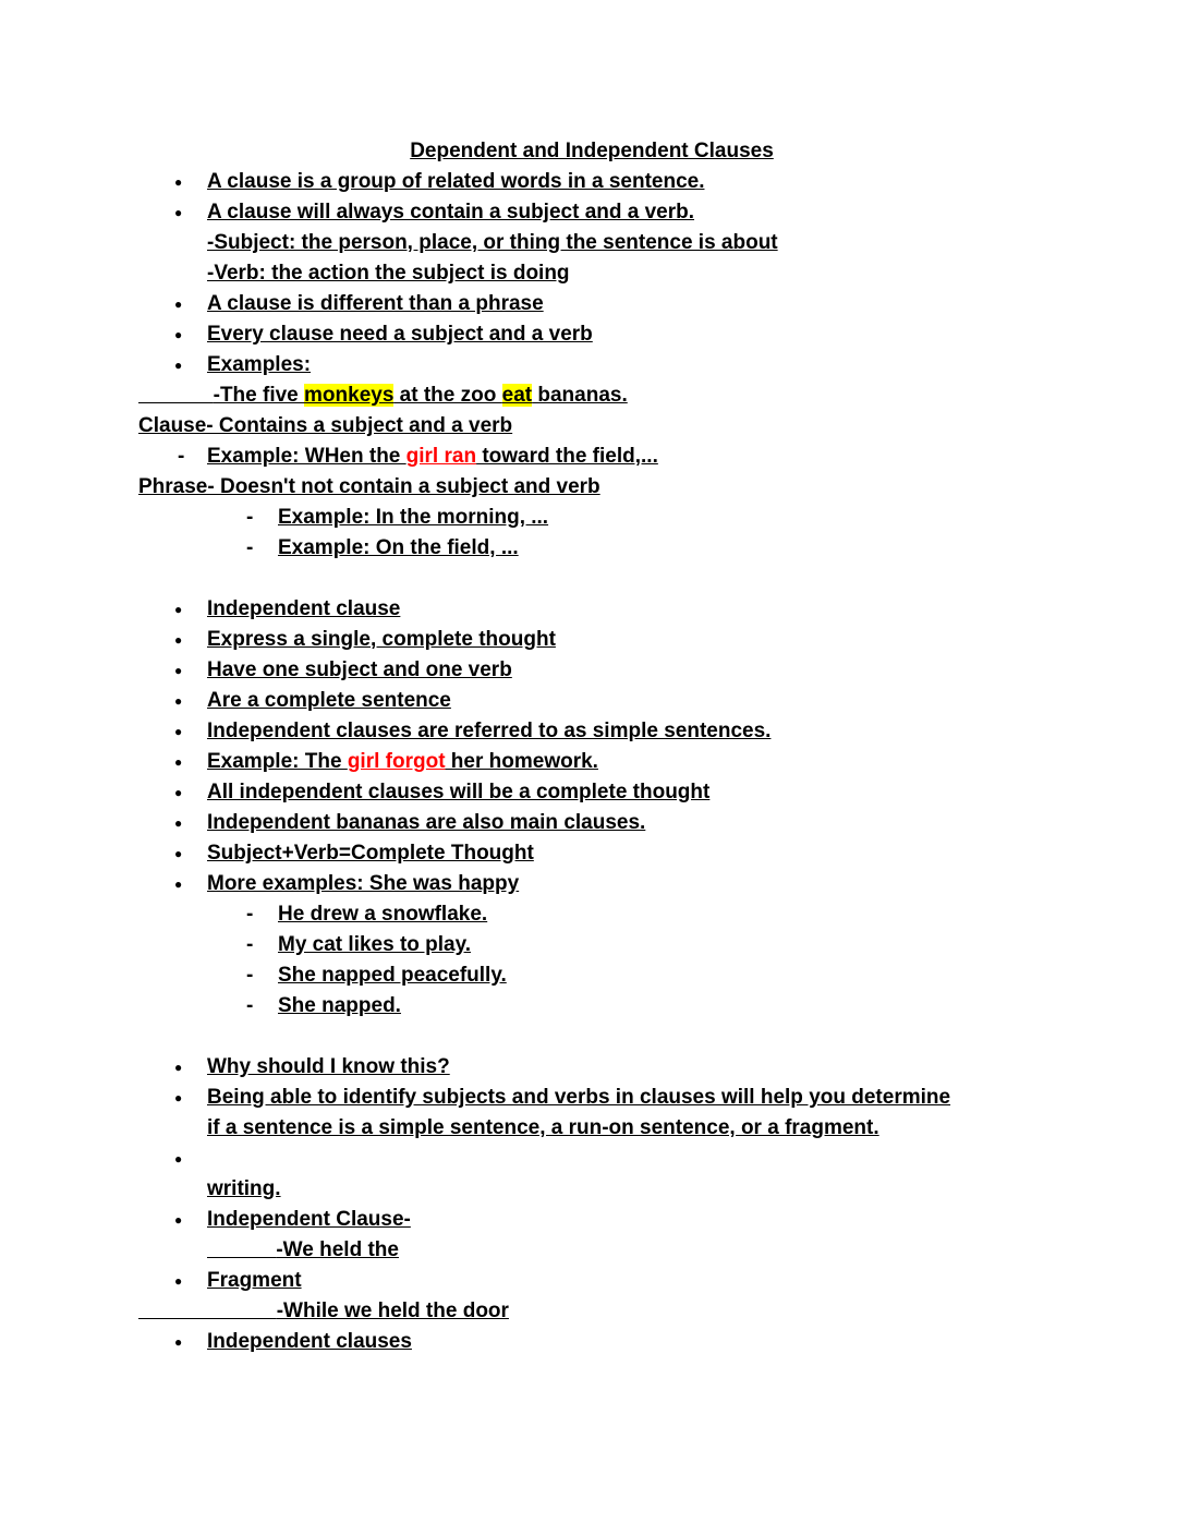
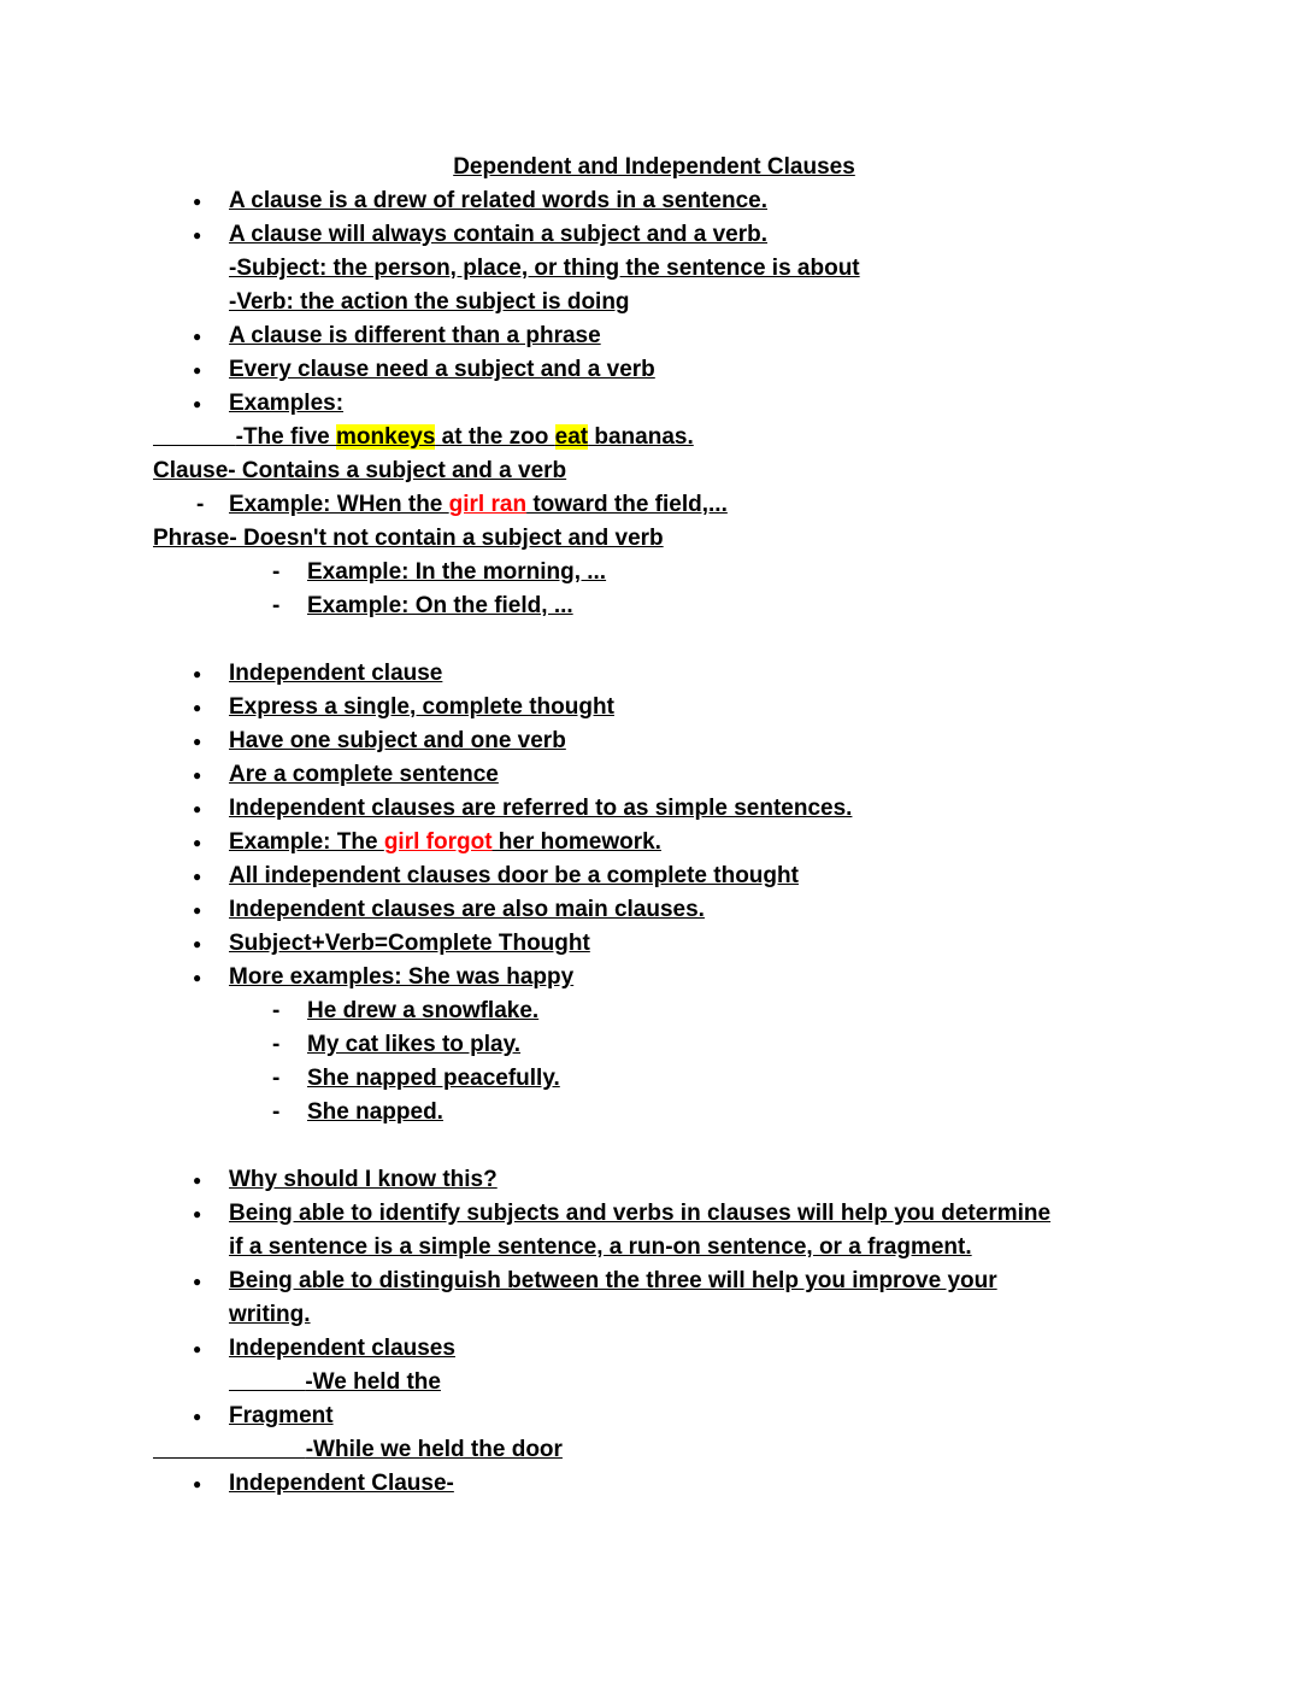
  Dependent and Independent Clauses
  ●
- A clause is a group of related words in a sentence.
+ A clause is a drew of related words in a sentence.
  ●
  A clause will always contain a subject and a verb.
  -Subject: the person, place, or thing the sentence is about
  -Verb: the action the subject is doing
  ●
  A clause is different than a phrase
  ●
  Every clause need a subject and a verb
  ●
  Examples:
  -The five monkeys at the zoo eat bananas.
  Clause- Contains a subject and a verb
  -
  Example: WHen the girl ran toward the field,...
  Phrase- Doesn't not contain a subject and verb
  -
  Example: In the morning, ...
  -
  Example: On the field, ...
  ●
  Independent clause
  ●
  Express a single, complete thought
  ●
  Have one subject and one verb
  ●
  Are a complete sentence
  ●
  Independent clauses are referred to as simple sentences.
  ●
  Example: The girl forgot her homework.
  ●
- All independent clauses will be a complete thought
+ All independent clauses door be a complete thought
  ●
- Independent bananas are also main clauses.
+ Independent clauses are also main clauses.
  ●
  Subject+Verb=Complete Thought
  ●
  More examples: She was happy
  -
  He drew a snowflake.
  -
  My cat likes to play.
  -
  She napped peacefully.
  -
  She napped.
  ●
  Why should I know this?
  ●
  Being able to identify subjects and verbs in clauses will help you determine
  if a sentence is a simple sentence, a run-on sentence, or a fragment.
  ●
+ Being able to distinguish between the three will help you improve your
  writing.
  ●
- Independent Clause-
+ Independent clauses
  -We held the
  ●
  Fragment
  -While we held the door
  ●
- Independent clauses
+ Independent Clause-
